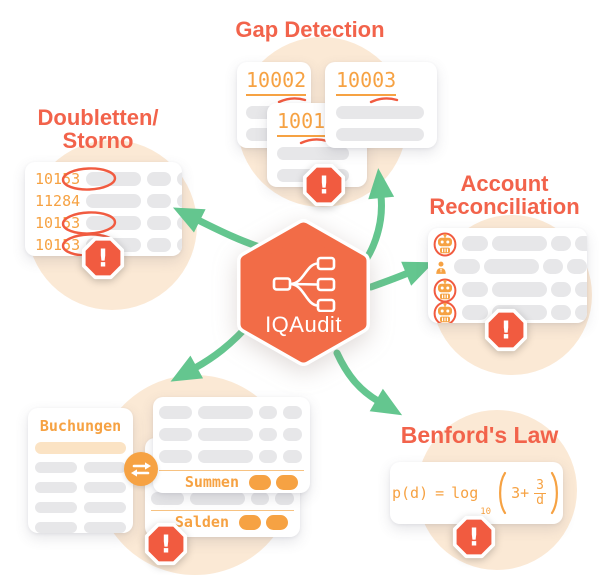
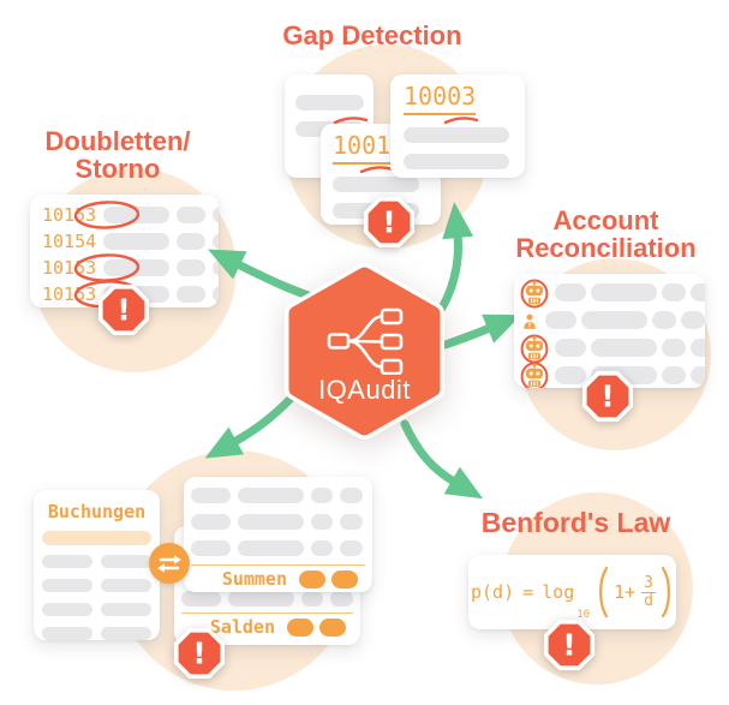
  Gap Detection
- 10002
  1001
  10003
  !
  Doubletten/
  Storno
  10153
- 11284
+ 10154
  10153
  10153
  !
  Account
  Reconciliation
  !
  Benford's Law
  p(d)
  =
  log
  10
- 3+
+ 1+
  3
  d
  !
  Salden
  Summen
  Buchungen
  !
  IQAudit
